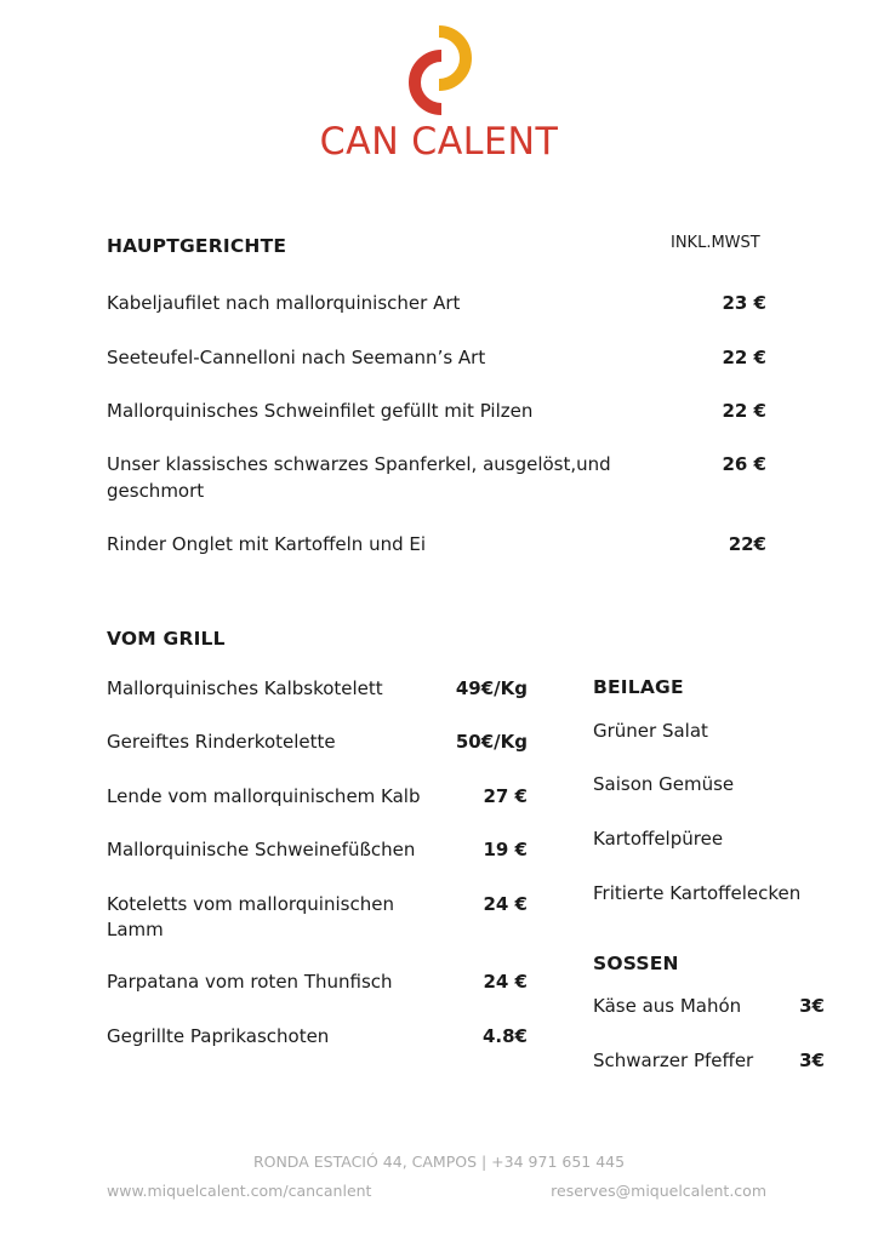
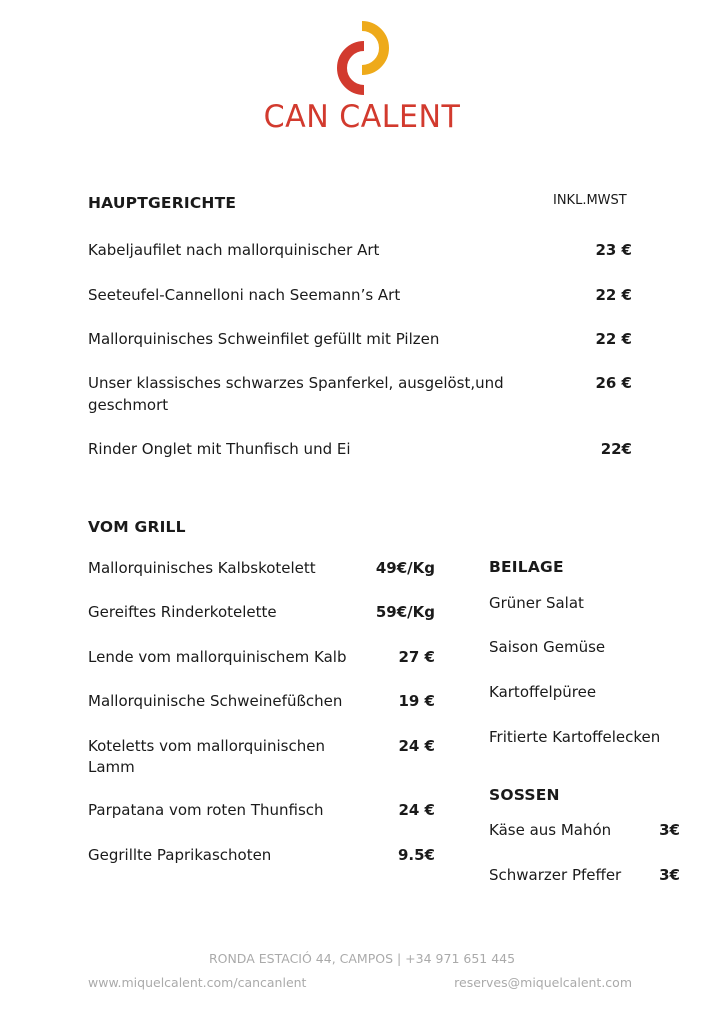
  CAN CALENT
  HAUPTGERICHTE
  INKL.MWST
  Kabeljaufilet nach mallorquinischer Art
  23 €
  Seeteufel-Cannelloni nach Seemann’s Art
  22 €
  Mallorquinisches Schweinfilet gefüllt mit Pilzen
  22 €
  Unser klassisches schwarzes Spanferkel, ausgelöst,und
  geschmort
  26 €
- Rinder Onglet mit Kartoffeln und Ei
+ Rinder Onglet mit Thunfisch und Ei
  22€
  VOM GRILL
  Mallorquinisches Kalbskotelett
  49€/Kg
  Gereiftes Rinderkotelette
- 50€/Kg
+ 59€/Kg
  Lende vom mallorquinischem Kalb
  27 €
  Mallorquinische Schweinefüßchen
  19 €
  Koteletts vom mallorquinischen
  Lamm
  24 €
  Parpatana vom roten Thunfisch
  24 €
  Gegrillte Paprikaschoten
- 4.8€
+ 9.5€
  BEILAGE
  Grüner Salat
  Saison Gemüse
  Kartoffelpüree
  Fritierte Kartoffelecken
  SOSSEN
  Käse aus Mahón
  3€
  Schwarzer Pfeffer
  3€
  RONDA ESTACIÓ 44, CAMPOS | +34 971 651 445
  www.miquelcalent.com/cancanlent
  reserves@miquelcalent.com
